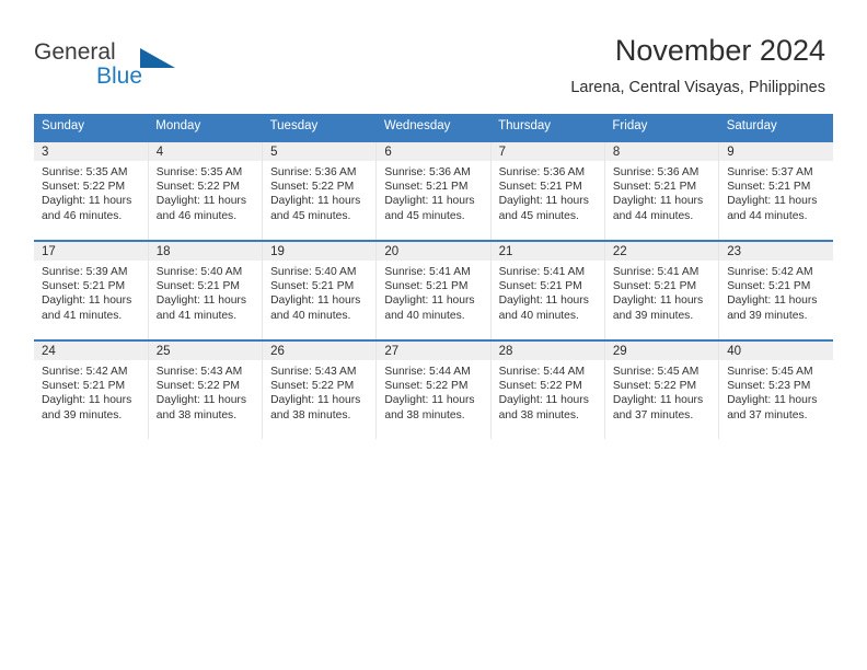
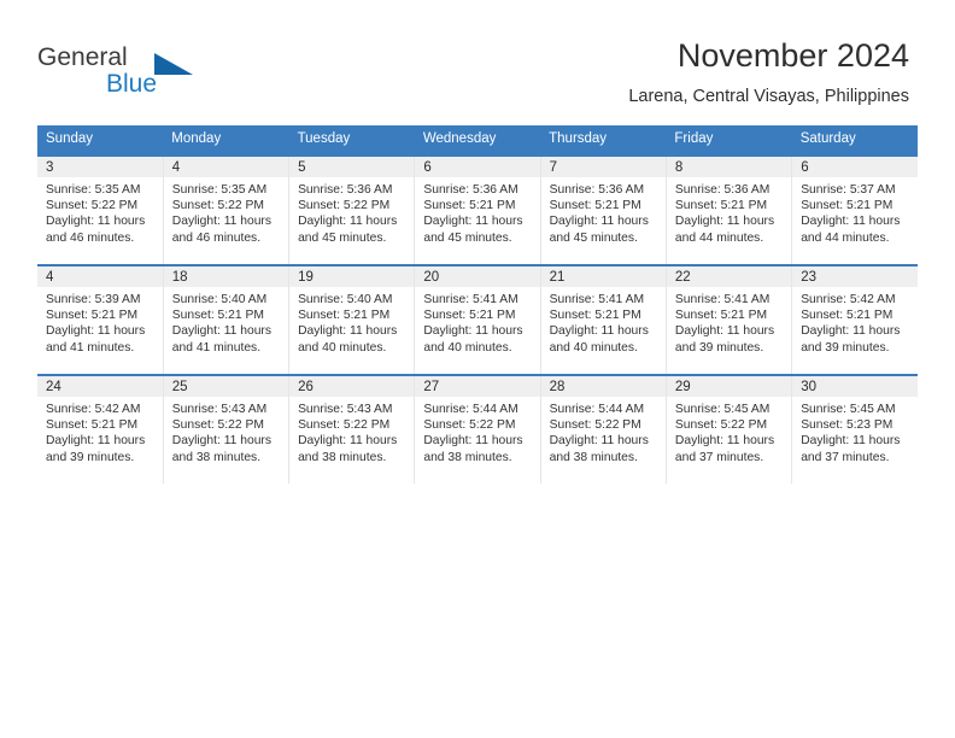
  General
  Blue
  November 2024
  Larena, Central Visayas, Philippines
  Sunday	Monday	Tuesday	Wednesday	Thursday	Friday	Saturday
- 3Sunrise: 5:35 AMSunset: 5:22 PMDaylight: 11 hoursand 46 minutes.	4Sunrise: 5:35 AMSunset: 5:22 PMDaylight: 11 hoursand 46 minutes.	5Sunrise: 5:36 AMSunset: 5:22 PMDaylight: 11 hoursand 45 minutes.	6Sunrise: 5:36 AMSunset: 5:21 PMDaylight: 11 hoursand 45 minutes.	7Sunrise: 5:36 AMSunset: 5:21 PMDaylight: 11 hoursand 45 minutes.	8Sunrise: 5:36 AMSunset: 5:21 PMDaylight: 11 hoursand 44 minutes.	9Sunrise: 5:37 AMSunset: 5:21 PMDaylight: 11 hoursand 44 minutes.
+ 3Sunrise: 5:35 AMSunset: 5:22 PMDaylight: 11 hoursand 46 minutes.	4Sunrise: 5:35 AMSunset: 5:22 PMDaylight: 11 hoursand 46 minutes.	5Sunrise: 5:36 AMSunset: 5:22 PMDaylight: 11 hoursand 45 minutes.	6Sunrise: 5:36 AMSunset: 5:21 PMDaylight: 11 hoursand 45 minutes.	7Sunrise: 5:36 AMSunset: 5:21 PMDaylight: 11 hoursand 45 minutes.	8Sunrise: 5:36 AMSunset: 5:21 PMDaylight: 11 hoursand 44 minutes.	6Sunrise: 5:37 AMSunset: 5:21 PMDaylight: 11 hoursand 44 minutes.
- 17Sunrise: 5:39 AMSunset: 5:21 PMDaylight: 11 hoursand 41 minutes.	18Sunrise: 5:40 AMSunset: 5:21 PMDaylight: 11 hoursand 41 minutes.	19Sunrise: 5:40 AMSunset: 5:21 PMDaylight: 11 hoursand 40 minutes.	20Sunrise: 5:41 AMSunset: 5:21 PMDaylight: 11 hoursand 40 minutes.	21Sunrise: 5:41 AMSunset: 5:21 PMDaylight: 11 hoursand 40 minutes.	22Sunrise: 5:41 AMSunset: 5:21 PMDaylight: 11 hoursand 39 minutes.	23Sunrise: 5:42 AMSunset: 5:21 PMDaylight: 11 hoursand 39 minutes.
+ 4Sunrise: 5:39 AMSunset: 5:21 PMDaylight: 11 hoursand 41 minutes.	18Sunrise: 5:40 AMSunset: 5:21 PMDaylight: 11 hoursand 41 minutes.	19Sunrise: 5:40 AMSunset: 5:21 PMDaylight: 11 hoursand 40 minutes.	20Sunrise: 5:41 AMSunset: 5:21 PMDaylight: 11 hoursand 40 minutes.	21Sunrise: 5:41 AMSunset: 5:21 PMDaylight: 11 hoursand 40 minutes.	22Sunrise: 5:41 AMSunset: 5:21 PMDaylight: 11 hoursand 39 minutes.	23Sunrise: 5:42 AMSunset: 5:21 PMDaylight: 11 hoursand 39 minutes.
- 24Sunrise: 5:42 AMSunset: 5:21 PMDaylight: 11 hoursand 39 minutes.	25Sunrise: 5:43 AMSunset: 5:22 PMDaylight: 11 hoursand 38 minutes.	26Sunrise: 5:43 AMSunset: 5:22 PMDaylight: 11 hoursand 38 minutes.	27Sunrise: 5:44 AMSunset: 5:22 PMDaylight: 11 hoursand 38 minutes.	28Sunrise: 5:44 AMSunset: 5:22 PMDaylight: 11 hoursand 38 minutes.	29Sunrise: 5:45 AMSunset: 5:22 PMDaylight: 11 hoursand 37 minutes.	40Sunrise: 5:45 AMSunset: 5:23 PMDaylight: 11 hoursand 37 minutes.
+ 24Sunrise: 5:42 AMSunset: 5:21 PMDaylight: 11 hoursand 39 minutes.	25Sunrise: 5:43 AMSunset: 5:22 PMDaylight: 11 hoursand 38 minutes.	26Sunrise: 5:43 AMSunset: 5:22 PMDaylight: 11 hoursand 38 minutes.	27Sunrise: 5:44 AMSunset: 5:22 PMDaylight: 11 hoursand 38 minutes.	28Sunrise: 5:44 AMSunset: 5:22 PMDaylight: 11 hoursand 38 minutes.	29Sunrise: 5:45 AMSunset: 5:22 PMDaylight: 11 hoursand 37 minutes.	30Sunrise: 5:45 AMSunset: 5:23 PMDaylight: 11 hoursand 37 minutes.
